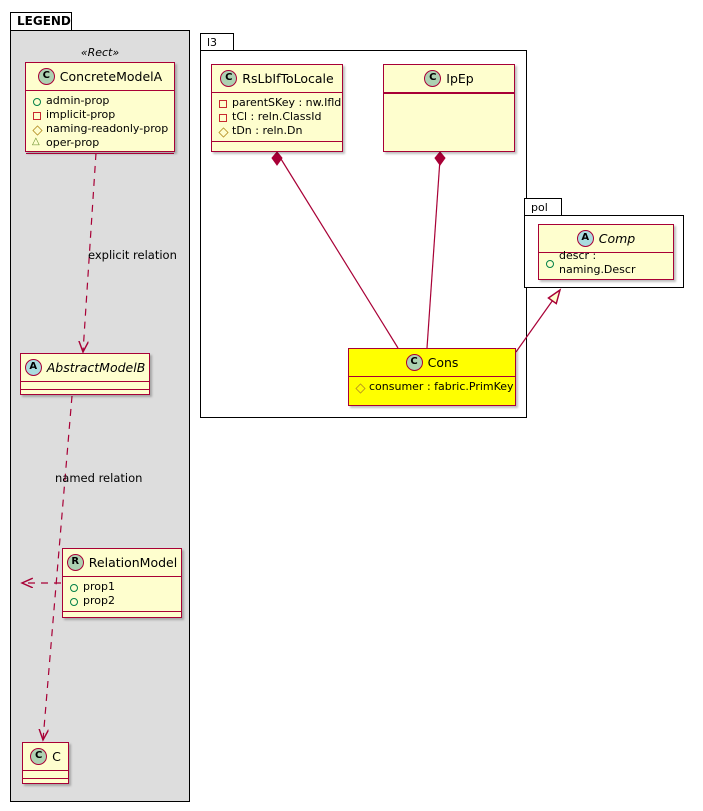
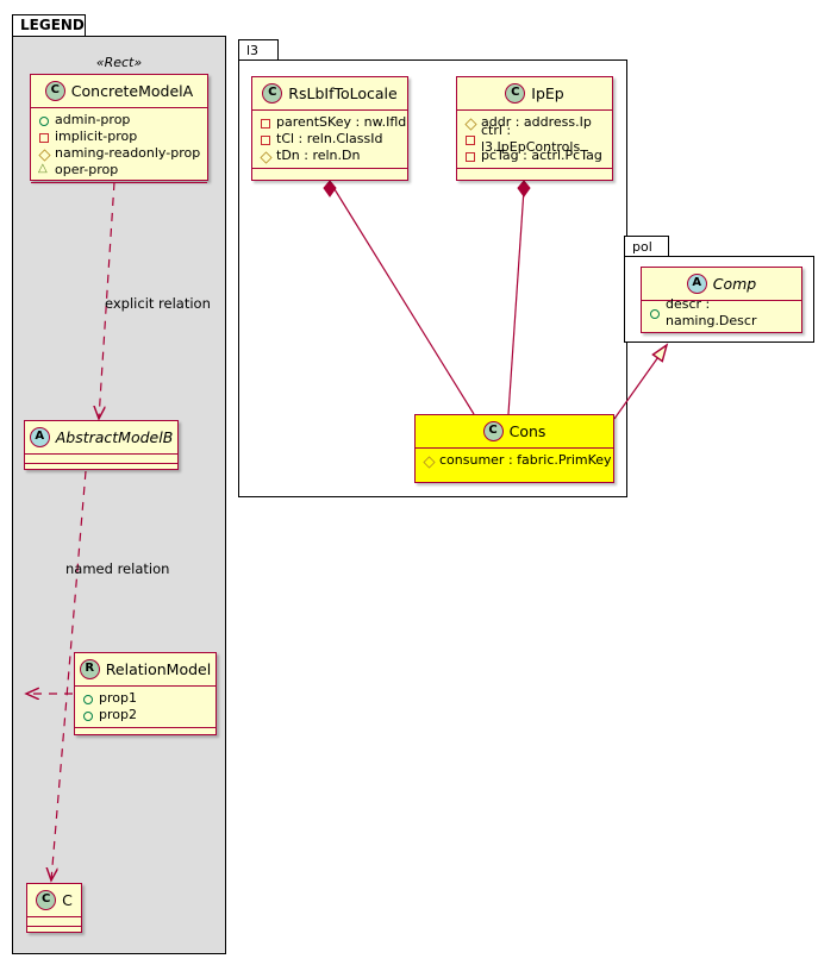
  LEGEND
  l3
  pol
  explicit relation
  named relation
  «Rect»
  C
  ConcreteModelA
  admin-prop
  implicit-prop
  naming-readonly-prop
  oper-prop
  A
  AbstractModelB
  R
  RelationModel
  prop1
  prop2
  C
  C
  C
  RsLbIfToLocale
  parentSKey : nw.Ifld
  tCl : reln.ClassId
  tDn : reln.Dn
  C
  IpEp
+ addr : address.Ip
+ ctrl : l3.IpEpControls
+ pcTag : actrl.PcTag
  C
  Cons
  consumer : fabric.PrimKey
  A
  Comp
  descr : naming.Descr
